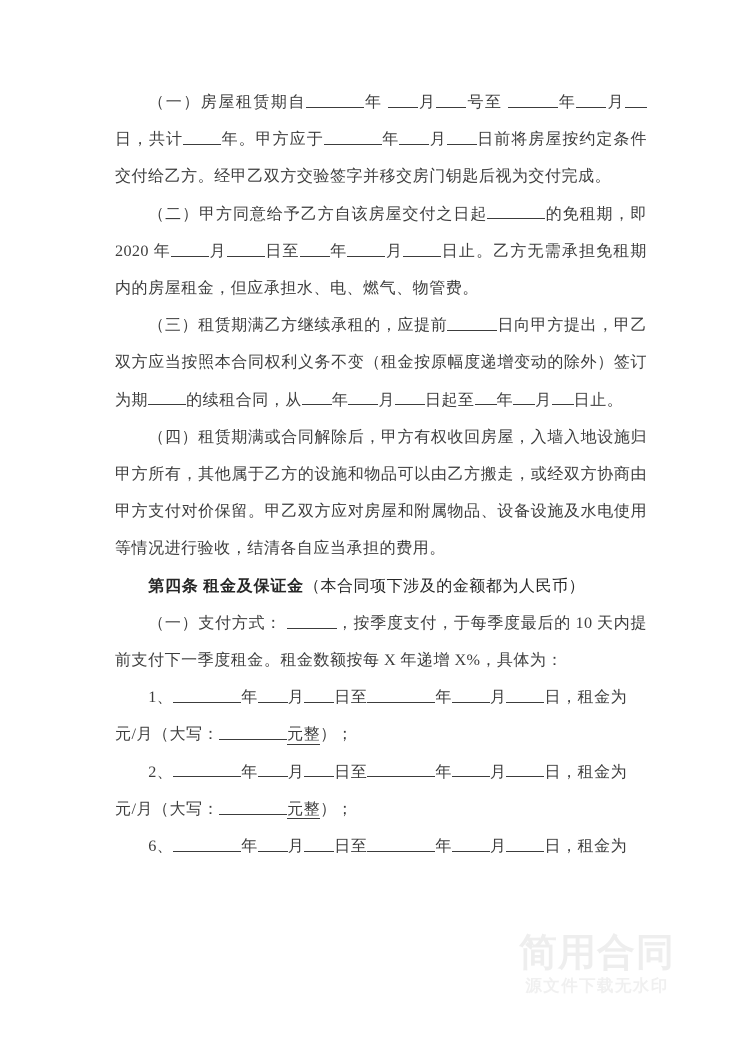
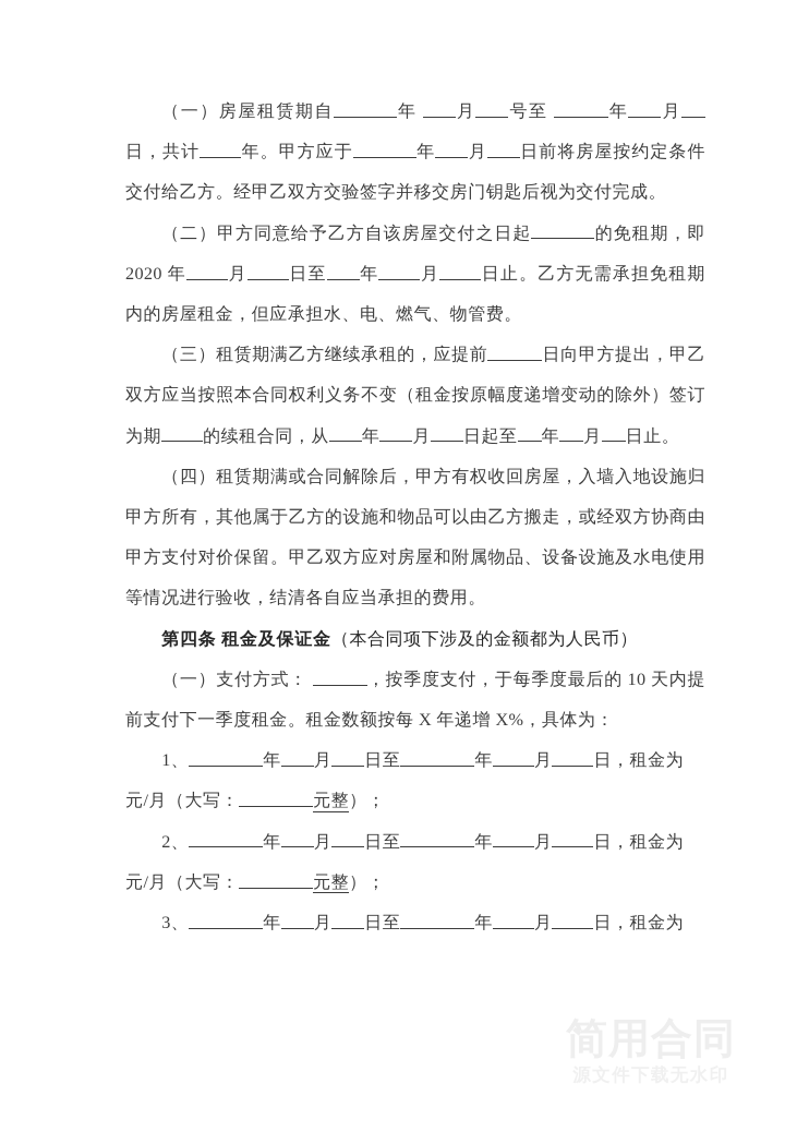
  （一）房屋租赁期自 年 月 号至 年 月日，共计 年。甲方应于 年 月 日前将房屋按约定条件交付给乙方。经甲乙双方交验签字并移交房门钥匙后视为交付完成。
  （二）甲方同意给予乙方自该房屋交付之日起 的免租期，即 2020 年 月 日至 年 月 日止。乙方无需承担免租期内的房屋租金，但应承担水、电、燃气、物管费。
  （三）租赁期满乙方继续承租的，应提前 日向甲方提出，甲乙双方应当按照本合同权利义务不变（租金按原幅度递增变动的除外）签订为期 的续租合同，从 年 月 日起至 年 月 日止。
  （四）租赁期满或合同解除后，甲方有权收回房屋，入墙入地设施归甲方所有，其他属于乙方的设施和物品可以由乙方搬走，或经双方协商由甲方支付对价保留。甲乙双方应对房屋和附属物品、设备设施及水电使用等情况进行验收，结清各自应当承担的费用。
  第四条 租金及保证金（本合同项下涉及的金额都为人民币）
  （一）支付方式： ，按季度支付，于每季度最后的 10 天内提前支付下一季度租金。租金数额按每 X 年递增 X%，具体为：
  1、 年 月 日至 年 月 日，租金为
  元/月（大写： 元整）；
  2、 年 月 日至 年 月 日，租金为
  元/月（大写： 元整）；
- 6、 年 月 日至 年 月 日，租金为
+ 3、 年 月 日至 年 月 日，租金为
